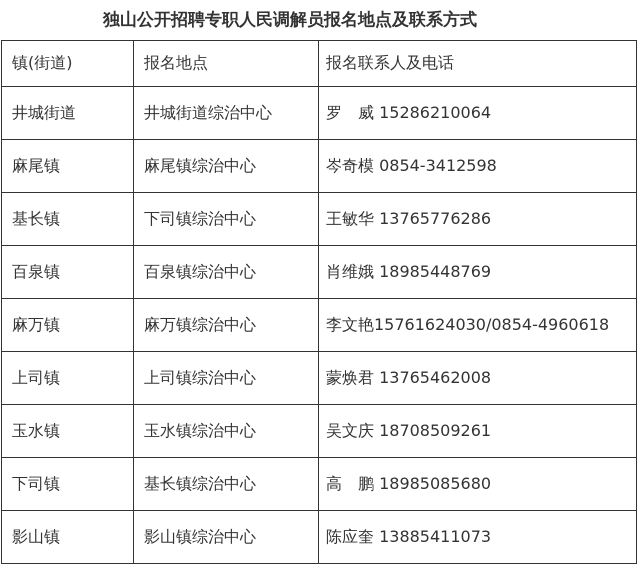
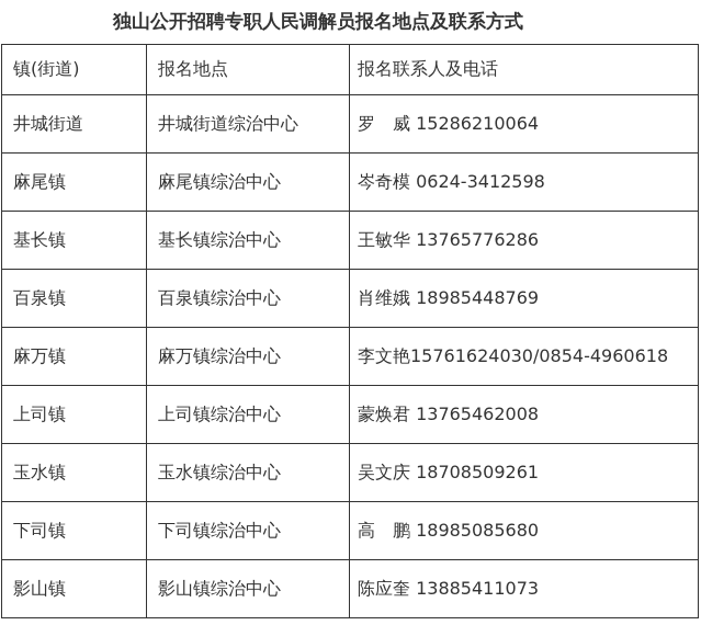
  独山公开招聘专职人民调解员报名地点及联系方式
  镇(街道)	报名地点	报名联系人及电话
  井城街道	井城街道综治中心	罗 威 15286210064
- 麻尾镇	麻尾镇综治中心	岑奇模 0854-3412598
+ 麻尾镇	麻尾镇综治中心	岑奇模 0624-3412598
- 基长镇	下司镇综治中心	王敏华 13765776286
+ 基长镇	基长镇综治中心	王敏华 13765776286
  百泉镇	百泉镇综治中心	肖维娥 18985448769
  麻万镇	麻万镇综治中心	李文艳15761624030/0854-4960618
  上司镇	上司镇综治中心	蒙焕君 13765462008
  玉水镇	玉水镇综治中心	吴文庆 18708509261
- 下司镇	基长镇综治中心	高 鹏 18985085680
+ 下司镇	下司镇综治中心	高 鹏 18985085680
  影山镇	影山镇综治中心	陈应奎 13885411073
